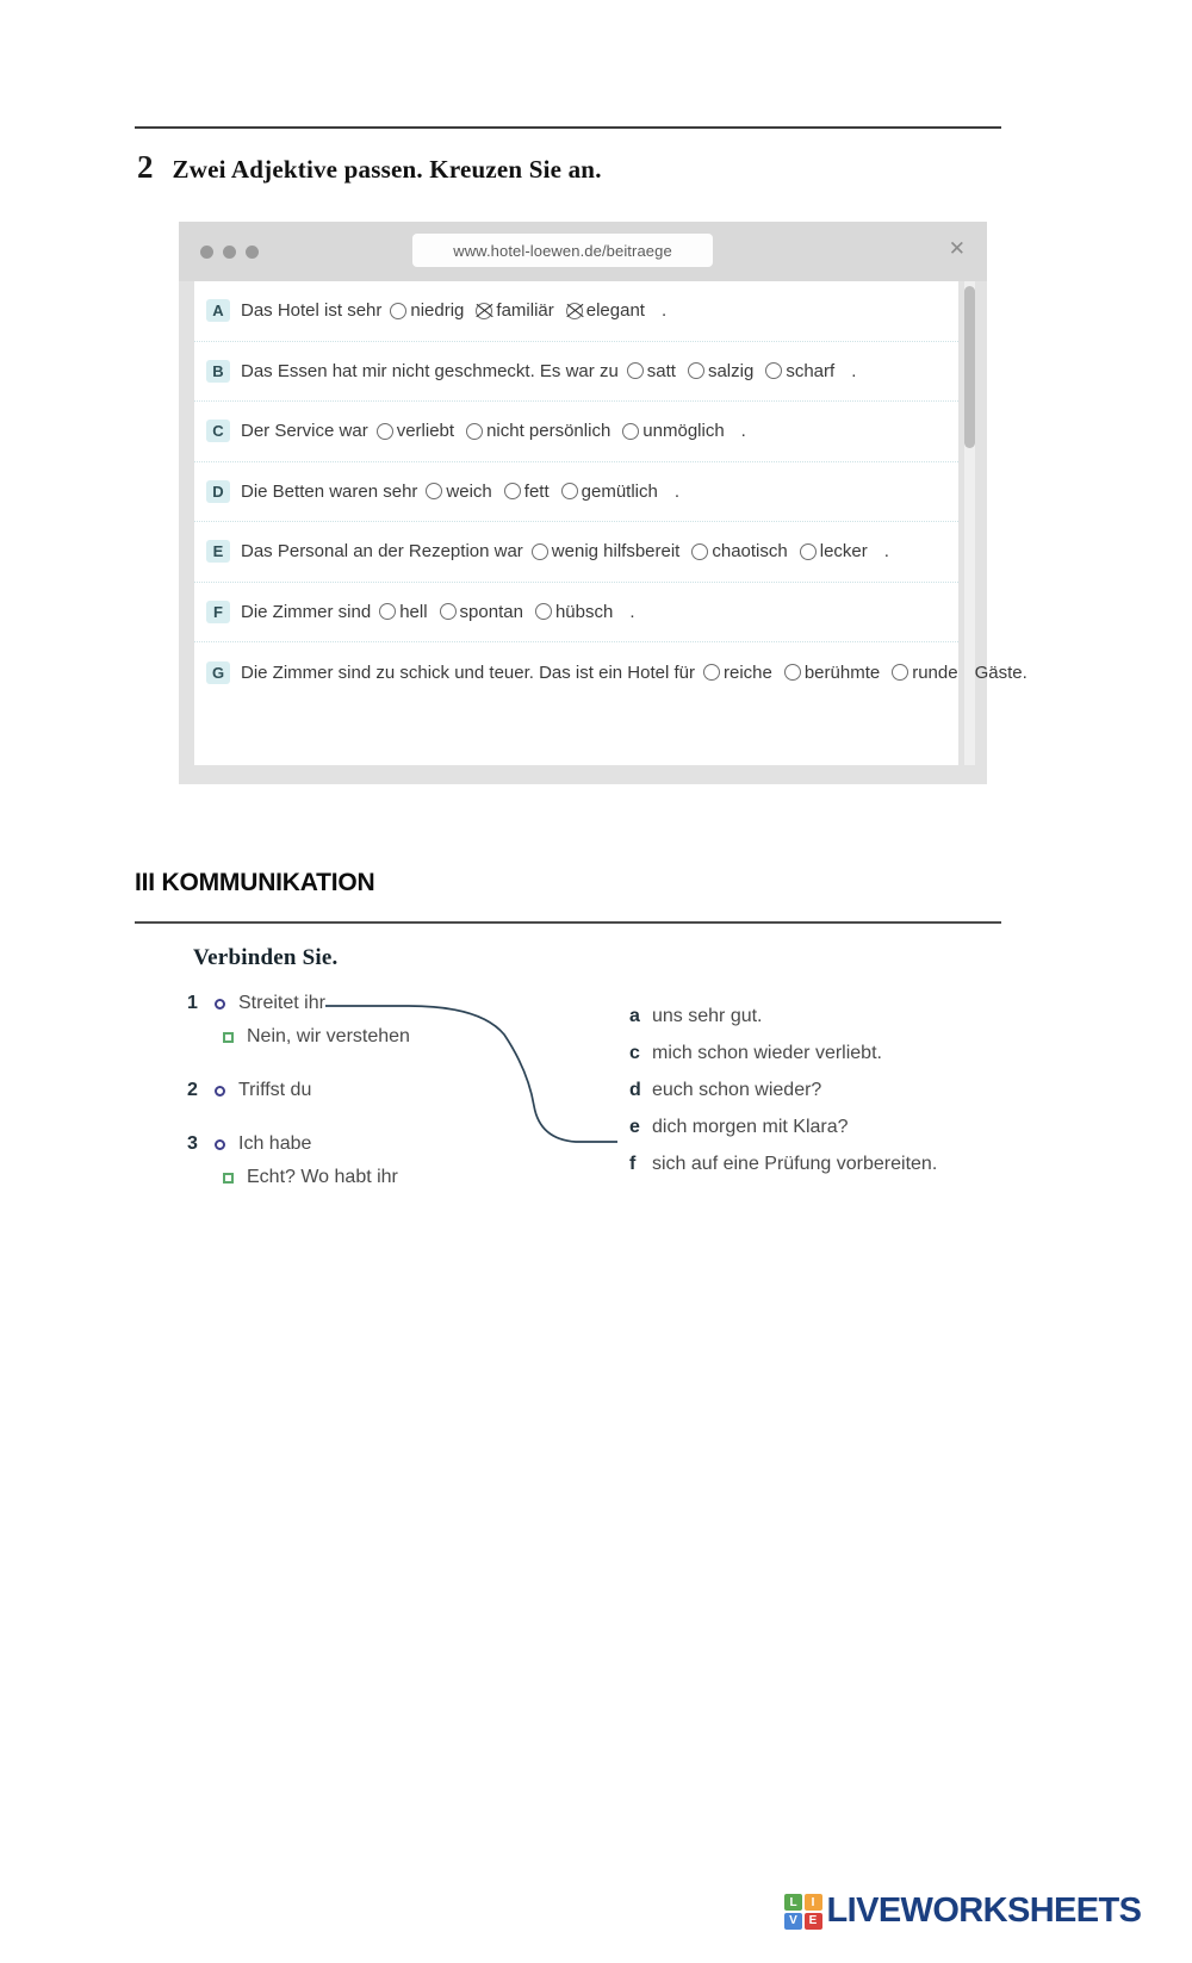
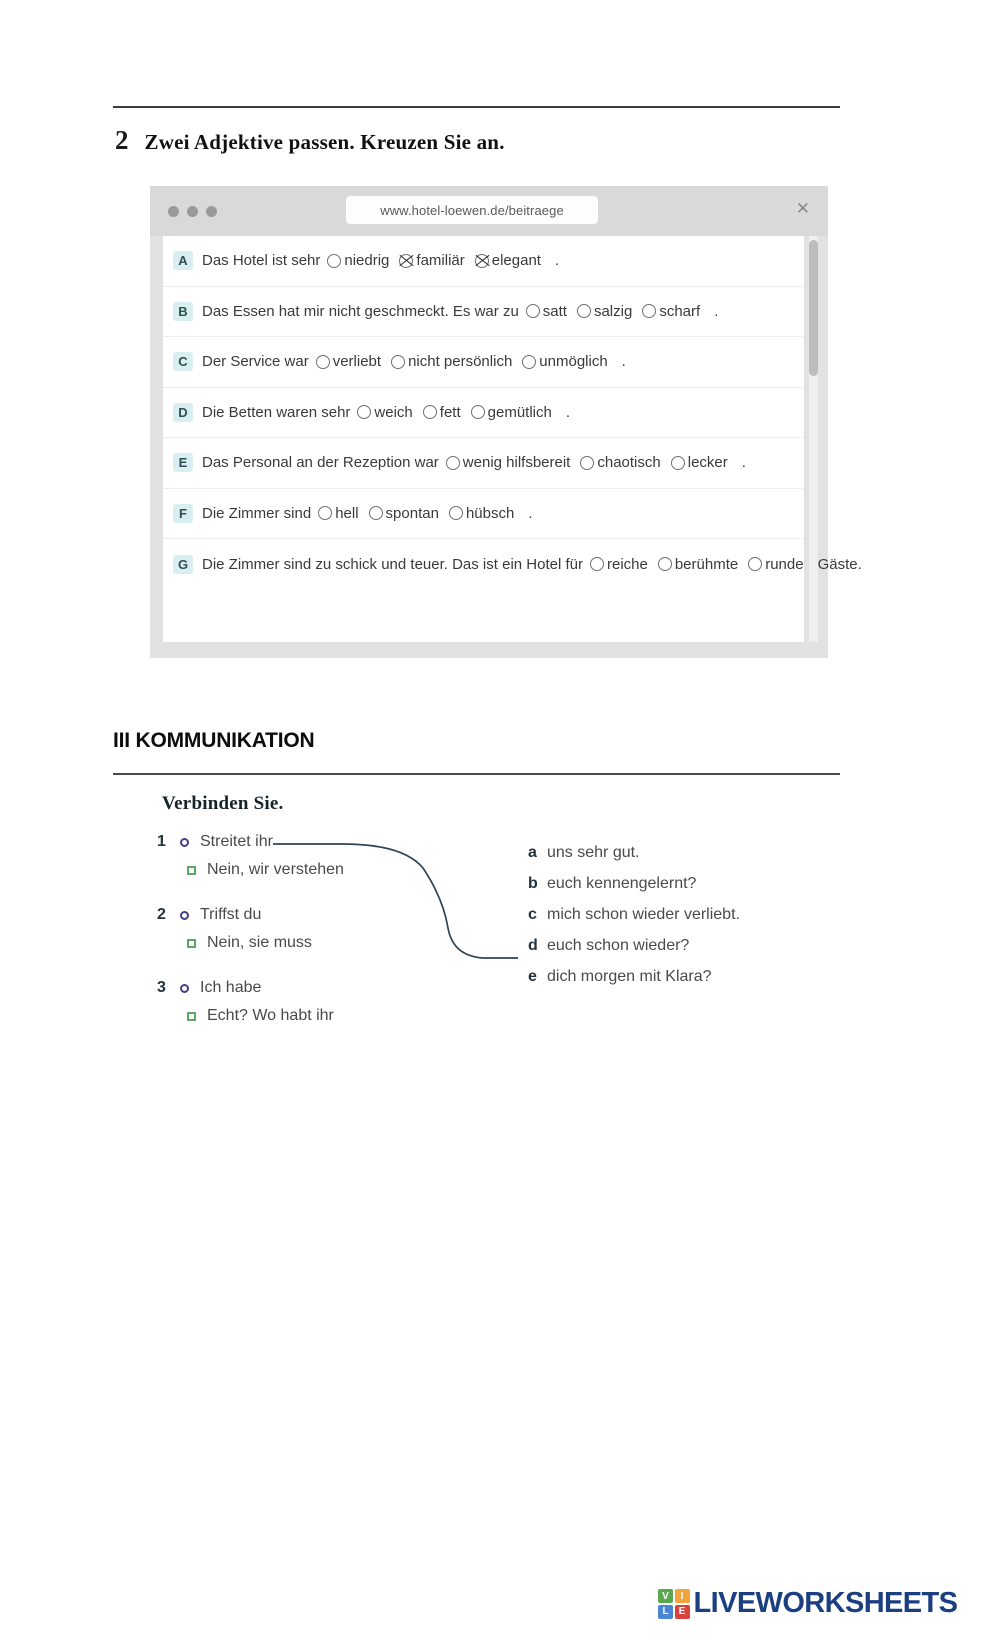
  2
  Zwei Adjektive passen. Kreuzen Sie an.
  www.hotel-loewen.de/beitraege
  ✕
  A
  Das Hotel ist sehr
  niedrig
  familiär
  elegant
  .
  B
  Das Essen hat mir nicht geschmeckt. Es war zu
  satt
  salzig
  scharf
  .
  C
  Der Service war
  verliebt
  nicht persönlich
  unmöglich
  .
  D
  Die Betten waren sehr
  weich
  fett
  gemütlich
  .
  E
  Das Personal an der Rezeption war
  wenig hilfsbereit
  chaotisch
  lecker
  .
  F
  Die Zimmer sind
  hell
  spontan
  hübsch
  .
  G
  Die Zimmer sind zu schick und teuer. Das ist ein Hotel für
  reiche
  berühmte
  runde
  Gäste.
  III KOMMUNIKATION
  Verbinden Sie.
  1
  Streitet ihr
  Nein, wir verstehen
  2
  Triffst du
+ Nein, sie muss
  3
  Ich habe
  Echt? Wo habt ihr
  a
  uns sehr gut.
+ b
+ euch kennengelernt?
  c
  mich schon wieder verliebt.
  d
  euch schon wieder?
  e
  dich morgen mit Klara?
- f
- sich auf eine Prüfung vorbereiten.
- L
+ V
  I
- V
+ L
  E
  LIVEWORKSHEETS
